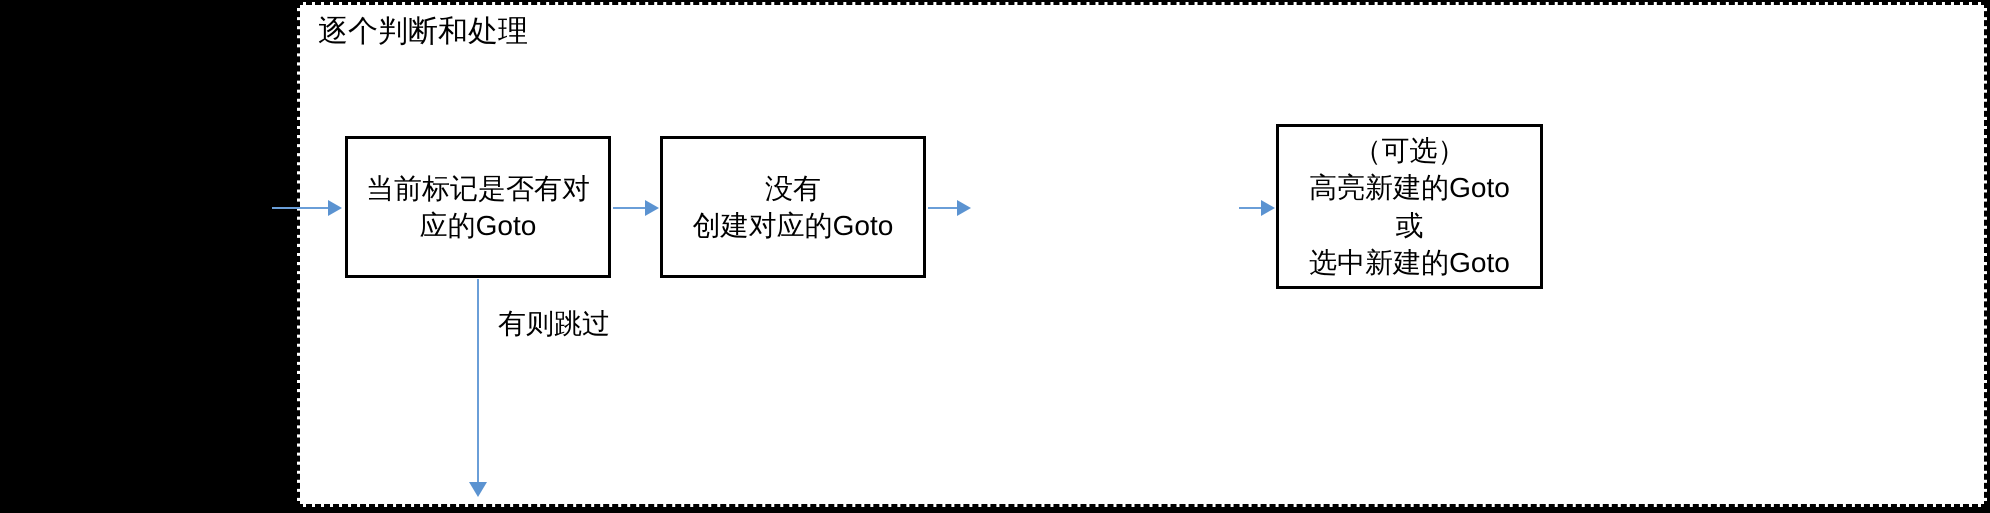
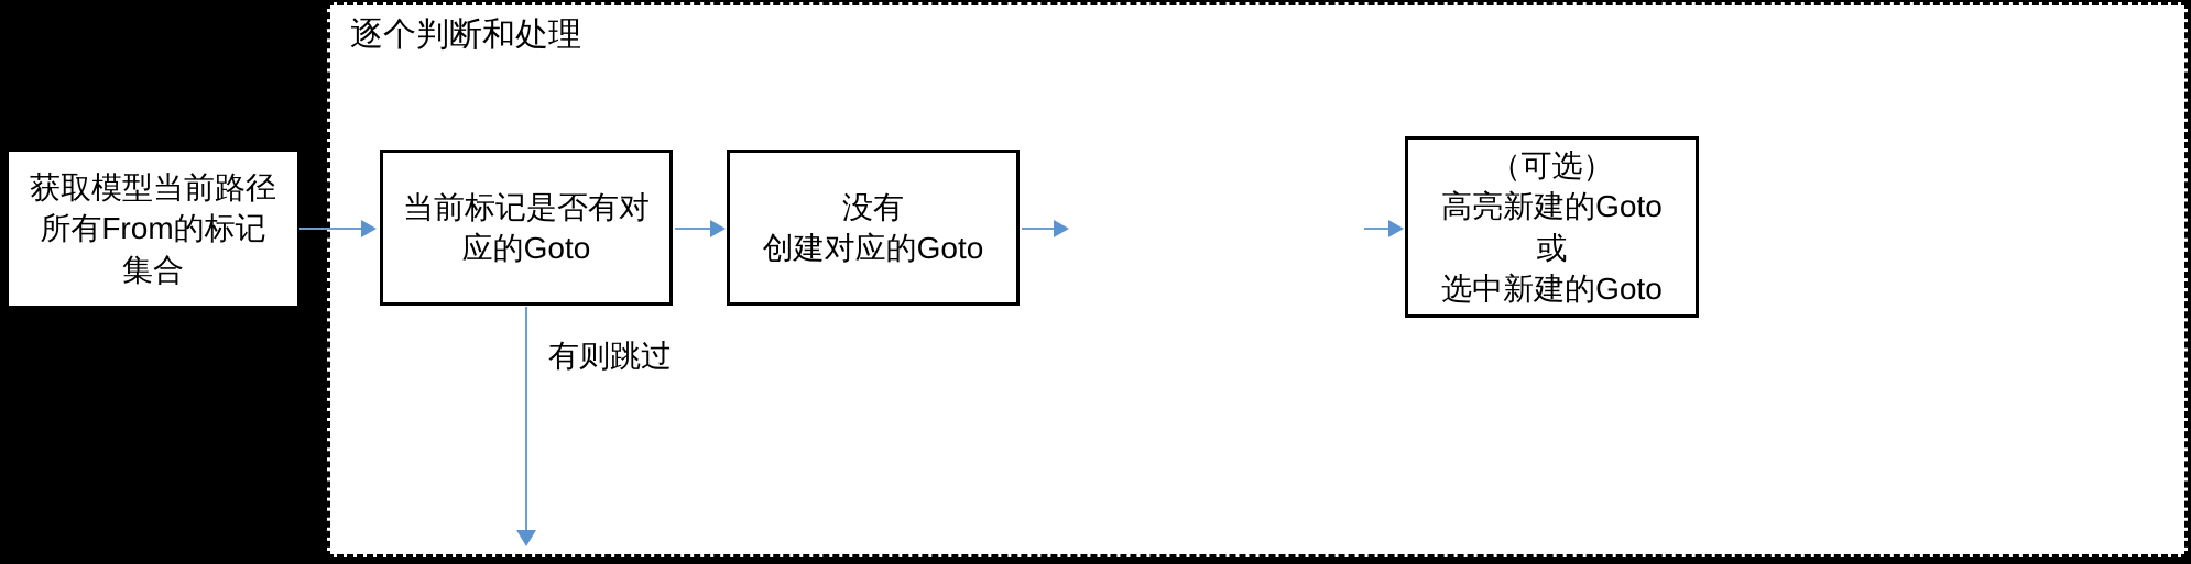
+ 获取模型当前路径
+ 所有From的标记
+ 集合
  逐个判断和处理
  当前标记是否有对
  应的Goto
  没有
  创建对应的Goto
  （可选）
  高亮新建的Goto
  或
  选中新建的Goto
  有则跳过
